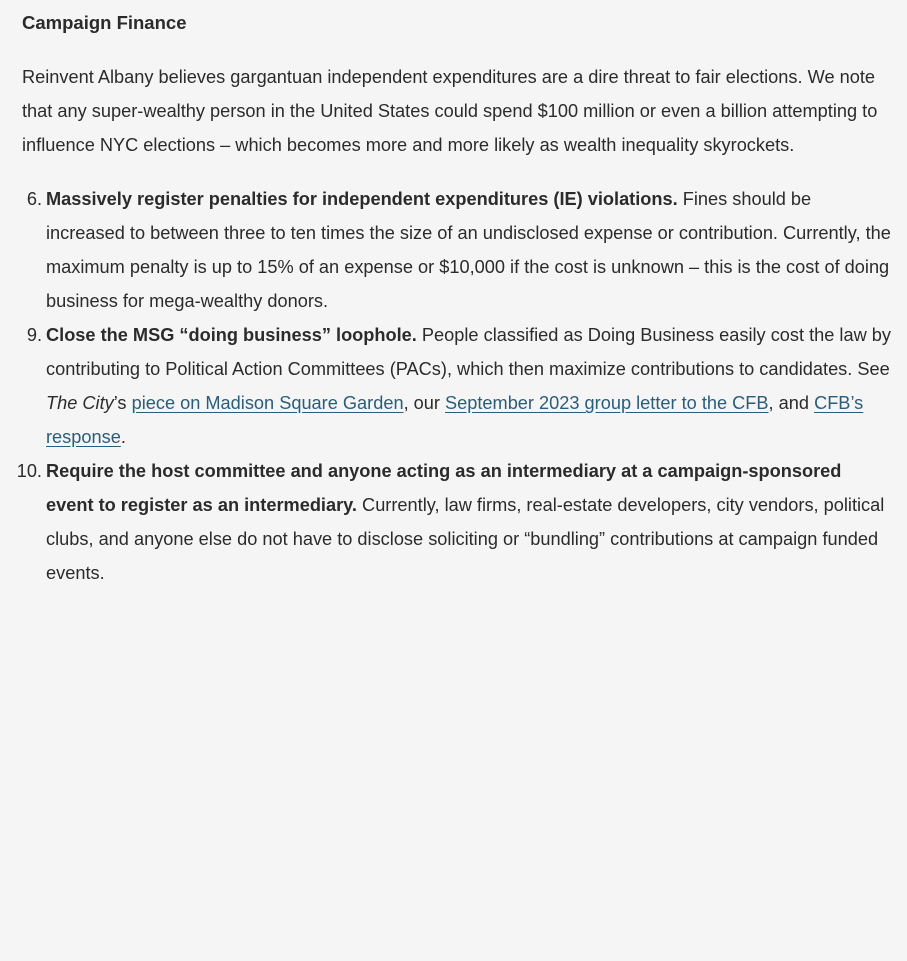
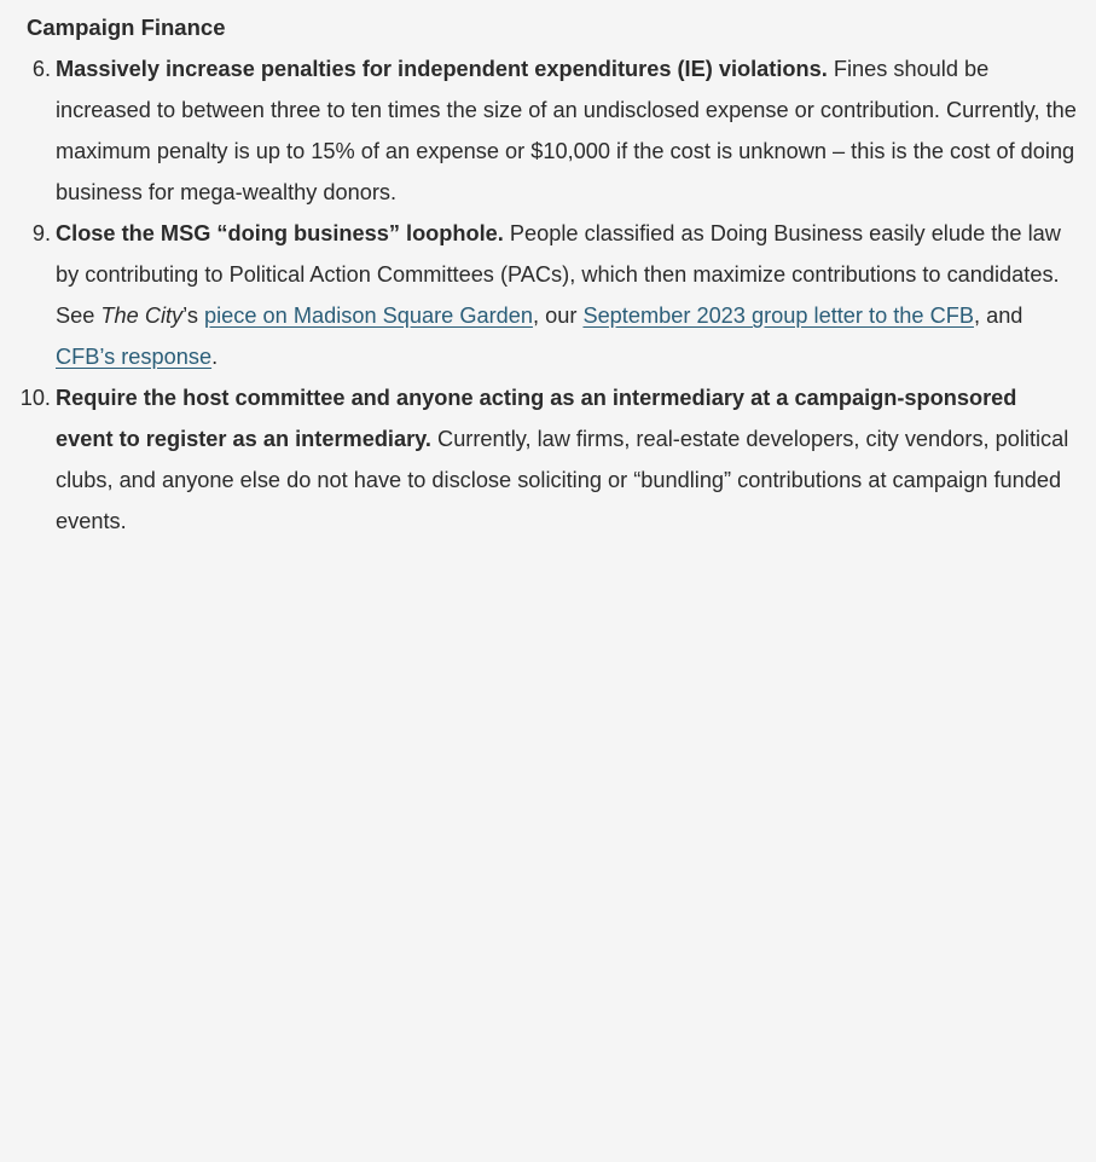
  Campaign Finance
- Reinvent Albany believes gargantuan independent expenditures are a dire threat to fair elections. We note that any super-wealthy person in the United States could spend $100 million or even a billion attempting to influence NYC elections – which becomes more and more likely as wealth inequality skyrockets.
  6.
- Massively register penalties for independent expenditures (IE) violations. Fines should be increased to between three to ten times the size of an undisclosed expense or contribution. Currently, the maximum penalty is up to 15% of an expense or $10,000 if the cost is unknown – this is the cost of doing business for mega-wealthy donors.
+ Massively increase penalties for independent expenditures (IE) violations. Fines should be increased to between three to ten times the size of an undisclosed expense or contribution. Currently, the maximum penalty is up to 15% of an expense or $10,000 if the cost is unknown – this is the cost of doing business for mega-wealthy donors.
  9.
- Close the MSG “doing business” loophole. People classified as Doing Business easily cost the law by contributing to Political Action Committees (PACs), which then maximize contributions to candidates. See The City’s piece on Madison Square Garden, our September 2023 group letter to the CFB, and CFB’s response.
+ Close the MSG “doing business” loophole. People classified as Doing Business easily elude the law by contributing to Political Action Committees (PACs), which then maximize contributions to candidates. See The City’s piece on Madison Square Garden, our September 2023 group letter to the CFB, and CFB’s response.
  10.
  Require the host committee and anyone acting as an intermediary at a campaign-sponsored event to register as an intermediary. Currently, law firms, real-estate developers, city vendors, political clubs, and anyone else do not have to disclose soliciting or “bundling” contributions at campaign funded events.
